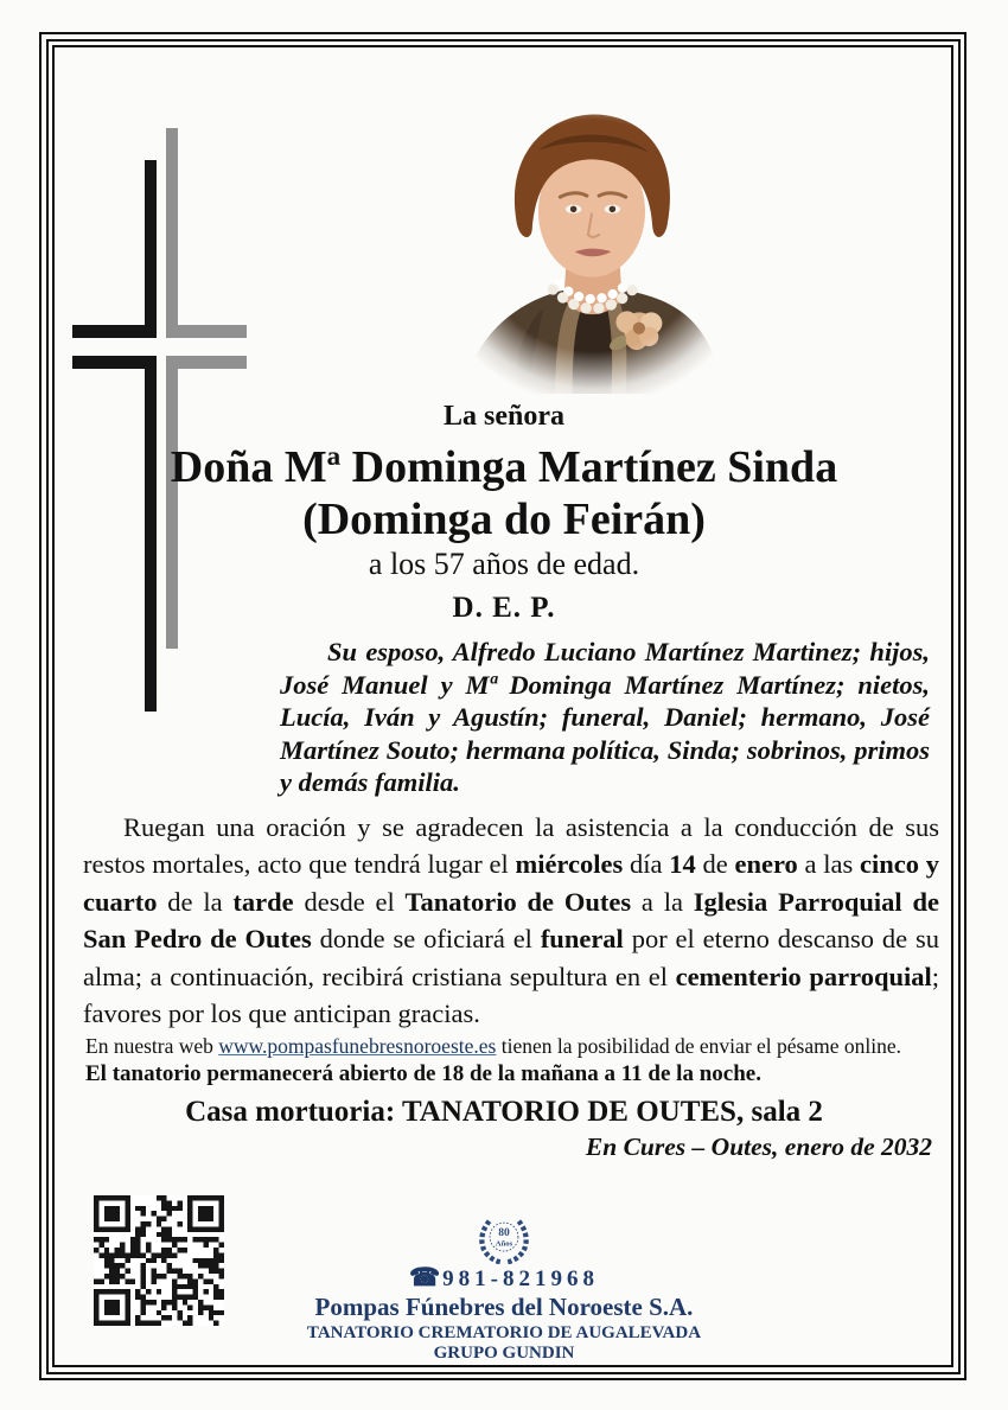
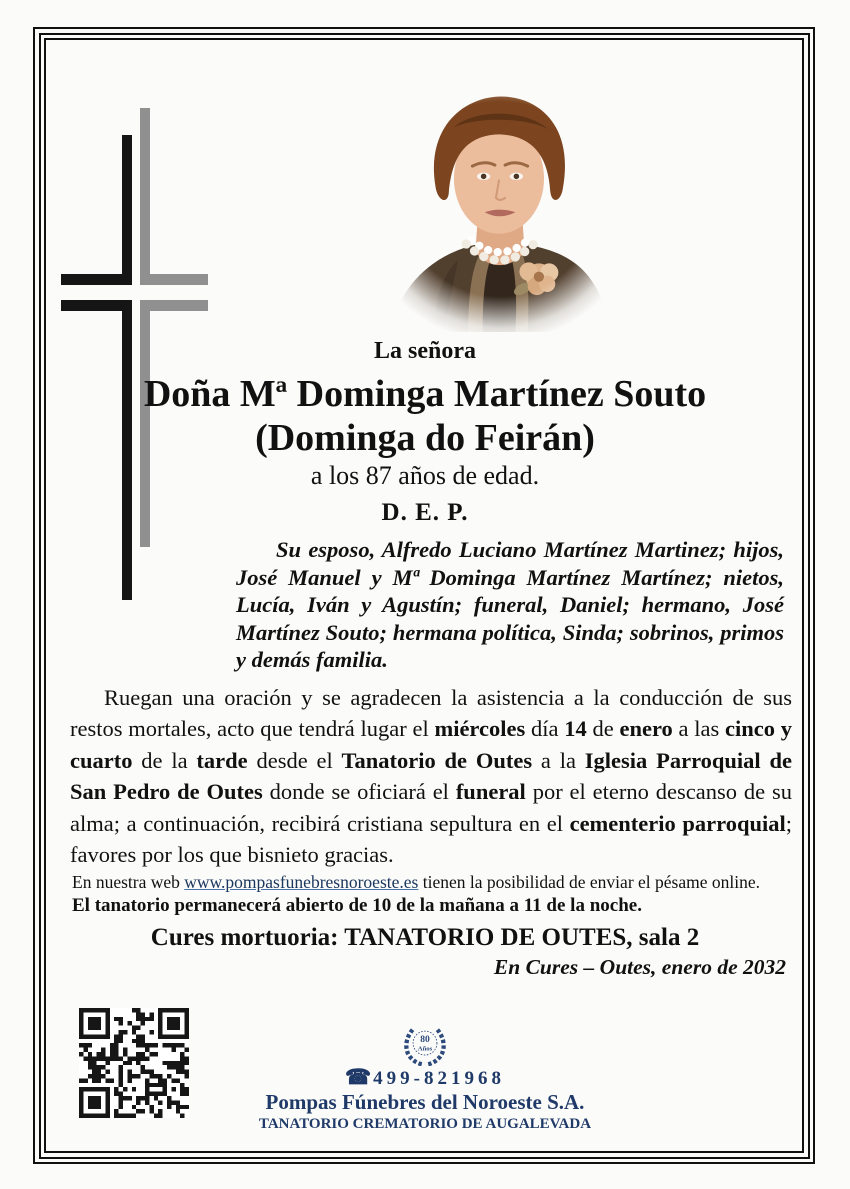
  La señora
- Doña Mª Dominga Martínez Sinda
+ Doña Mª Dominga Martínez Souto
  (Dominga do Feirán)
- a los 57 años de edad.
+ a los 87 años de edad.
  D. E. P.
  Su esposo, Alfredo Luciano Martínez Martinez; hijos, José Manuel y Mª Dominga Martínez Martínez; nietos, Lucía, Iván y Agustín; funeral, Daniel; hermano, José Martínez Souto; hermana política, Sinda; sobrinos, primos y demás familia.
- Ruegan una oración y se agradecen la asistencia a la conducción de sus restos mortales, acto que tendrá lugar el miércoles día 14 de enero a las cinco y cuarto de la tarde desde el Tanatorio de Outes a la Iglesia Parroquial de San Pedro de Outes donde se oficiará el funeral por el eterno descanso de su alma; a continuación, recibirá cristiana sepultura en el cementerio parroquial; favores por los que anticipan gracias.
+ Ruegan una oración y se agradecen la asistencia a la conducción de sus restos mortales, acto que tendrá lugar el miércoles día 14 de enero a las cinco y cuarto de la tarde desde el Tanatorio de Outes a la Iglesia Parroquial de San Pedro de Outes donde se oficiará el funeral por el eterno descanso de su alma; a continuación, recibirá cristiana sepultura en el cementerio parroquial; favores por los que bisnieto gracias.
  En nuestra web www.pompasfunebresnoroeste.es tienen la posibilidad de enviar el pésame online.
- El tanatorio permanecerá abierto de 18 de la mañana a 11 de la noche.
+ El tanatorio permanecerá abierto de 10 de la mañana a 11 de la noche.
- Casa mortuoria: TANATORIO DE OUTES, sala 2
+ Cures mortuoria: TANATORIO DE OUTES, sala 2
  En Cures – Outes, enero de 2032
  80
- ☎981-821968
+ ☎499-821968
  Pompas Fúnebres del Noroeste S.A.
  TANATORIO CREMATORIO DE AUGALEVADA
- GRUPO GUNDIN
